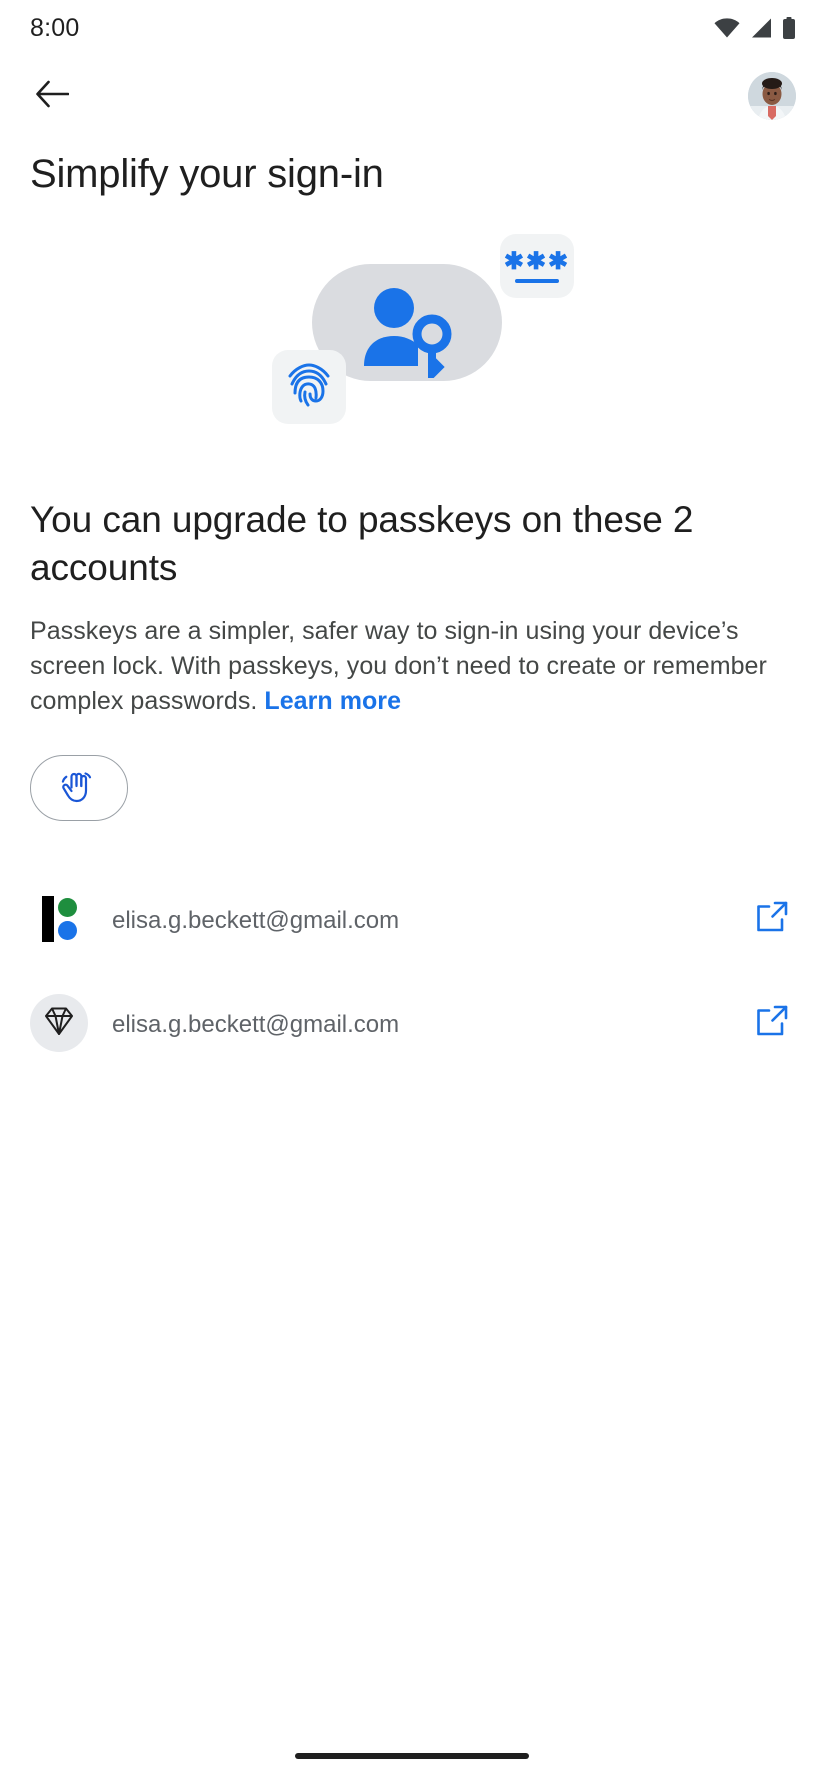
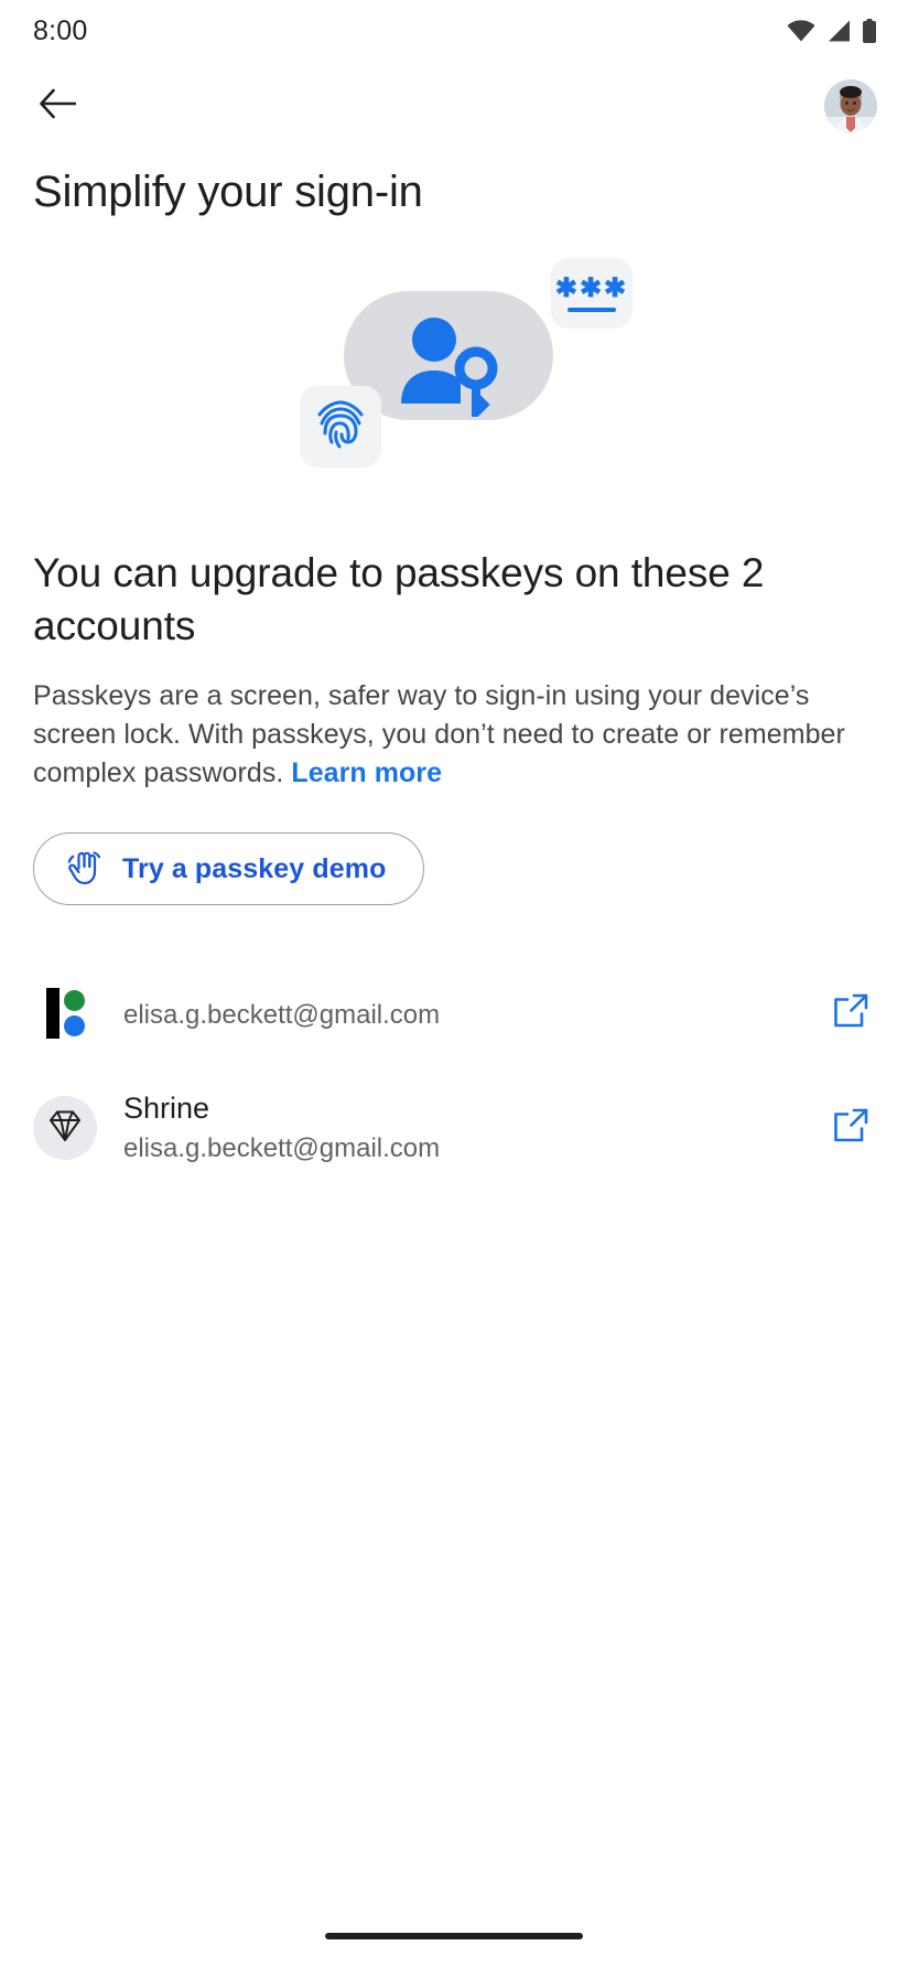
  8:00
  Simplify your sign-in
  ✱✱✱
  You can upgrade to passkeys on these 2 accounts
- Passkeys are a simpler, safer way to sign-in using your device’s screen lock. With passkeys, you don’t need to create or remember complex passwords. Learn more
+ Passkeys are a screen, safer way to sign-in using your device’s screen lock. With passkeys, you don’t need to create or remember complex passwords. Learn more
+ Try a passkey demo
  elisa.g.beckett@gmail.com
+ Shrine
  elisa.g.beckett@gmail.com
